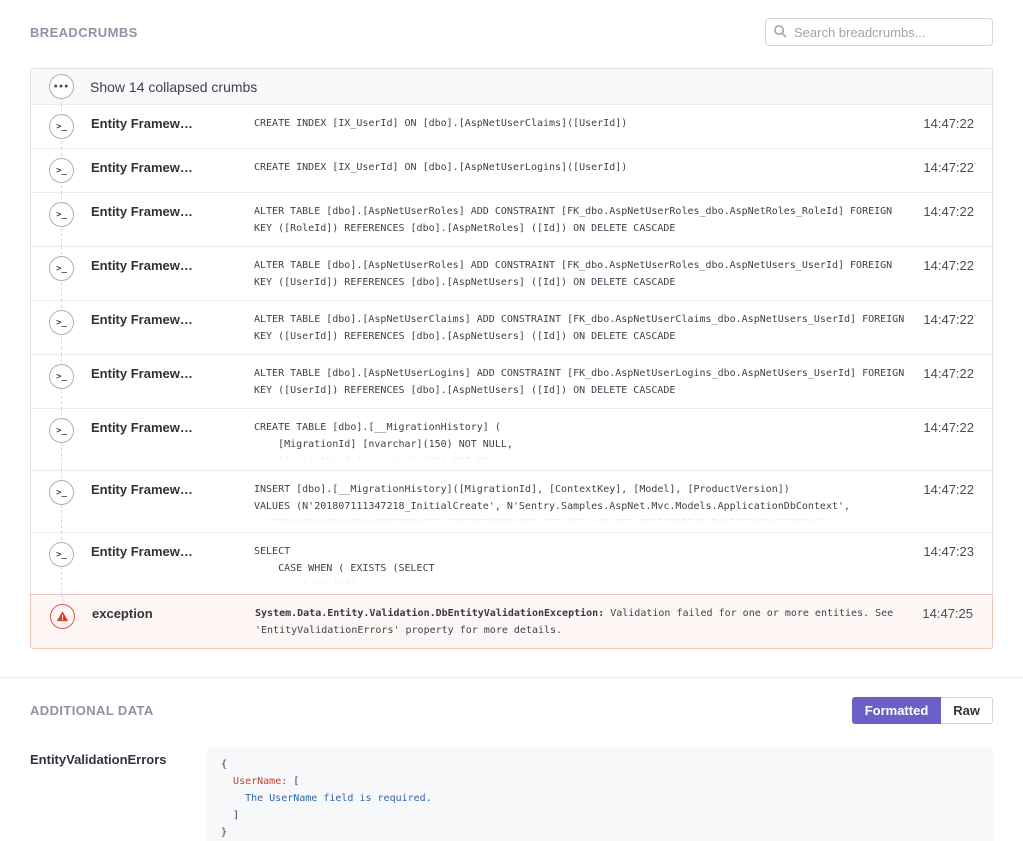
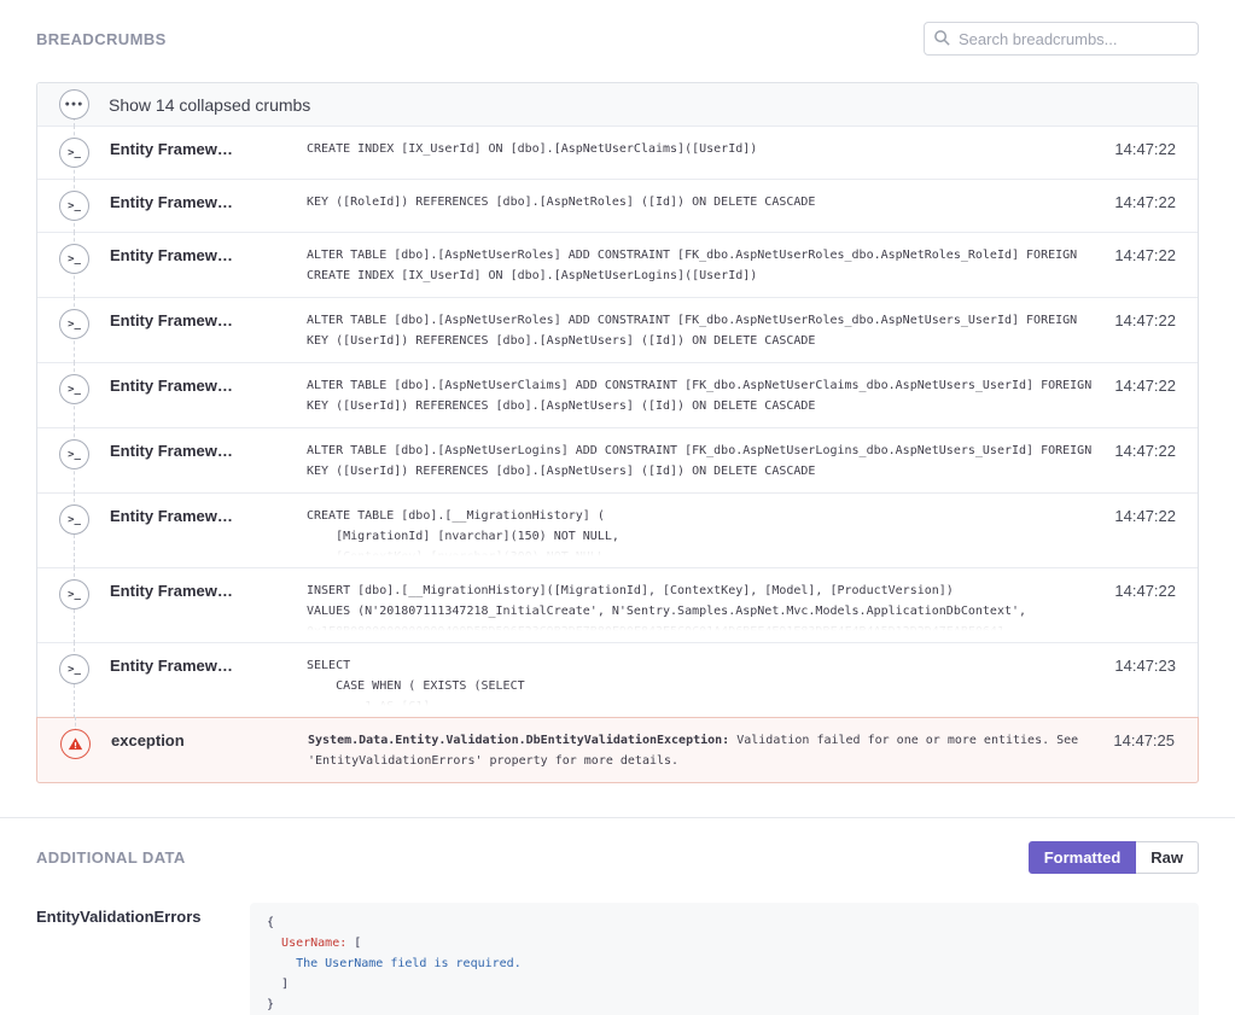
  BREADCRUMBS
  Search breadcrumbs...
  Show 14 collapsed crumbs
  >_
  Entity Framew…
  CREATE INDEX [IX_UserId] ON [dbo].[AspNetUserClaims]([UserId])
  14:47:22
  >_
  Entity Framew…
- CREATE INDEX [IX_UserId] ON [dbo].[AspNetUserLogins]([UserId])
+ KEY ([RoleId]) REFERENCES [dbo].[AspNetRoles] ([Id]) ON DELETE CASCADE
  14:47:22
  >_
  Entity Framew…
  ALTER TABLE [dbo].[AspNetUserRoles] ADD CONSTRAINT [FK_dbo.AspNetUserRoles_dbo.AspNetRoles_RoleId] FOREIGN
- KEY ([RoleId]) REFERENCES [dbo].[AspNetRoles] ([Id]) ON DELETE CASCADE
+ CREATE INDEX [IX_UserId] ON [dbo].[AspNetUserLogins]([UserId])
  14:47:22
  >_
  Entity Framew…
  ALTER TABLE [dbo].[AspNetUserRoles] ADD CONSTRAINT [FK_dbo.AspNetUserRoles_dbo.AspNetUsers_UserId] FOREIGN
  KEY ([UserId]) REFERENCES [dbo].[AspNetUsers] ([Id]) ON DELETE CASCADE
  14:47:22
  >_
  Entity Framew…
  ALTER TABLE [dbo].[AspNetUserClaims] ADD CONSTRAINT [FK_dbo.AspNetUserClaims_dbo.AspNetUsers_UserId] FOREIGN
  KEY ([UserId]) REFERENCES [dbo].[AspNetUsers] ([Id]) ON DELETE CASCADE
  14:47:22
  >_
  Entity Framew…
  ALTER TABLE [dbo].[AspNetUserLogins] ADD CONSTRAINT [FK_dbo.AspNetUserLogins_dbo.AspNetUsers_UserId] FOREIGN
  KEY ([UserId]) REFERENCES [dbo].[AspNetUsers] ([Id]) ON DELETE CASCADE
  14:47:22
  >_
  Entity Framew…
  CREATE TABLE [dbo].[__MigrationHistory] (
  [MigrationId] [nvarchar](150) NOT NULL,
  14:47:22
  >_
  Entity Framew…
  INSERT [dbo].[__MigrationHistory]([MigrationId], [ContextKey], [Model], [ProductVersion])
  VALUES (N'201807111347218_InitialCreate', N'Sentry.Samples.AspNet.Mvc.Models.ApplicationDbContext',
  14:47:22
  >_
  Entity Framew…
  SELECT
  CASE WHEN ( EXISTS (SELECT
  14:47:23
  exception
  System.Data.Entity.Validation.DbEntityValidationException: Validation failed for one or more entities. See 'EntityValidationErrors' property for more details.
  14:47:25
  ADDITIONAL DATA
  Formatted
  Raw
  EntityValidationErrors
  {
  UserName: [
  The UserName field is required.
  ]
  }
